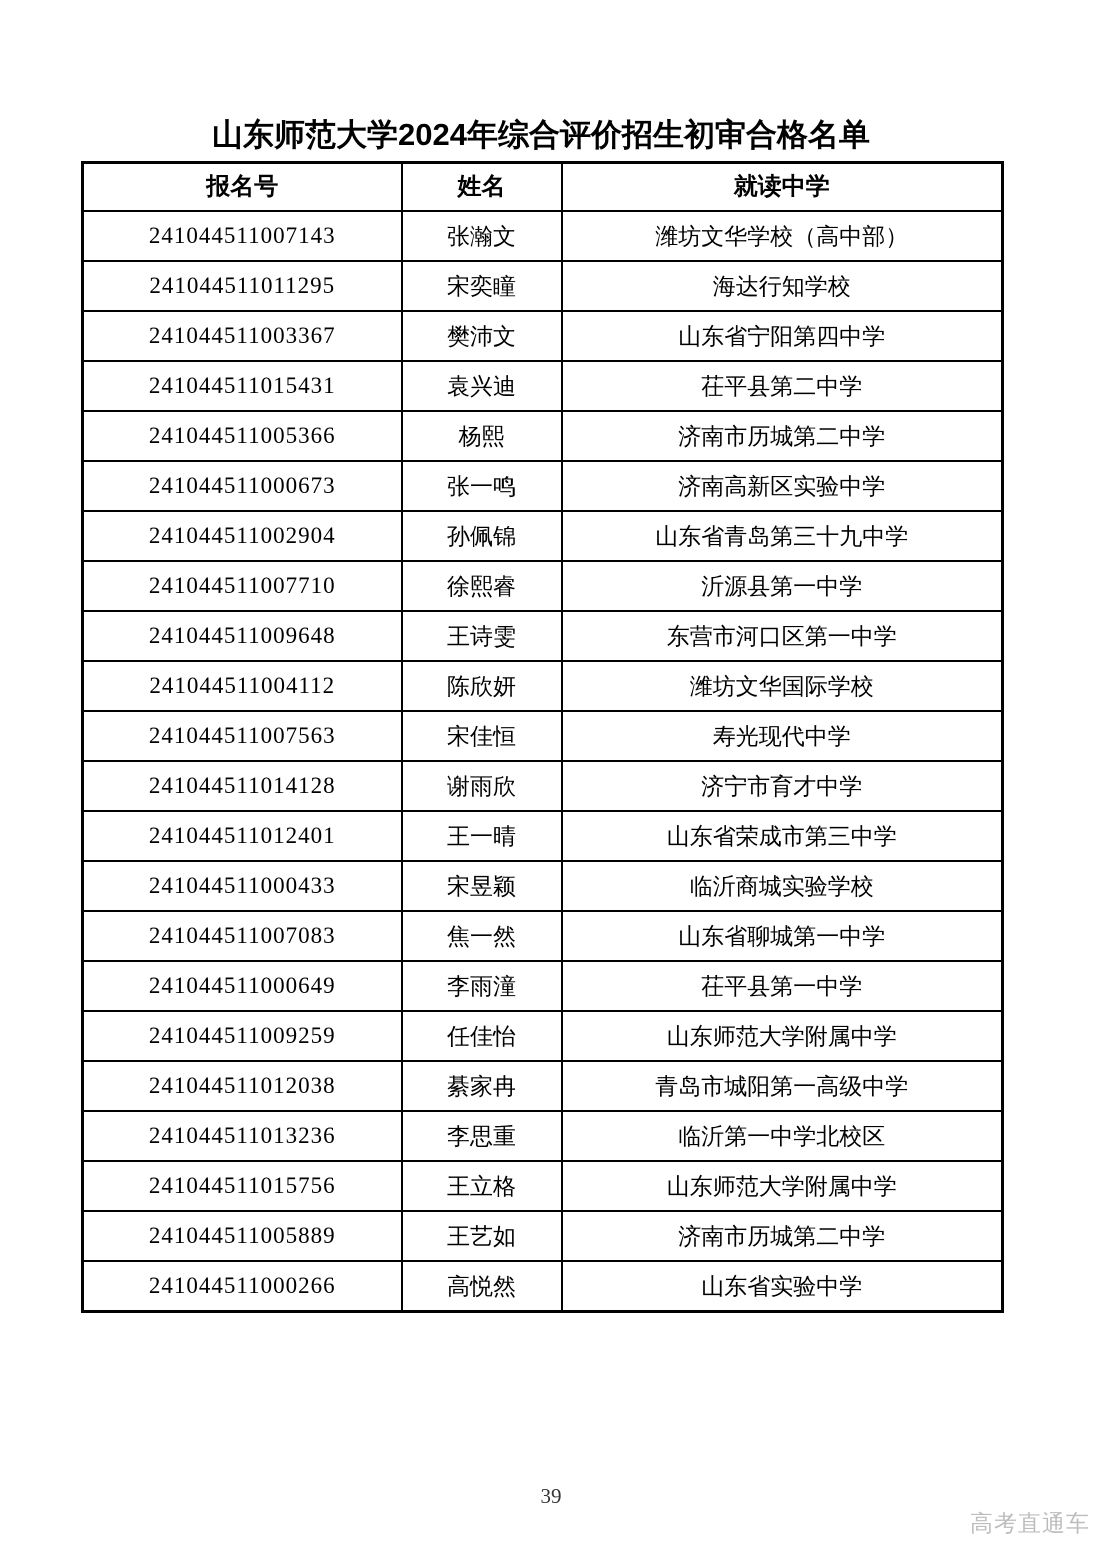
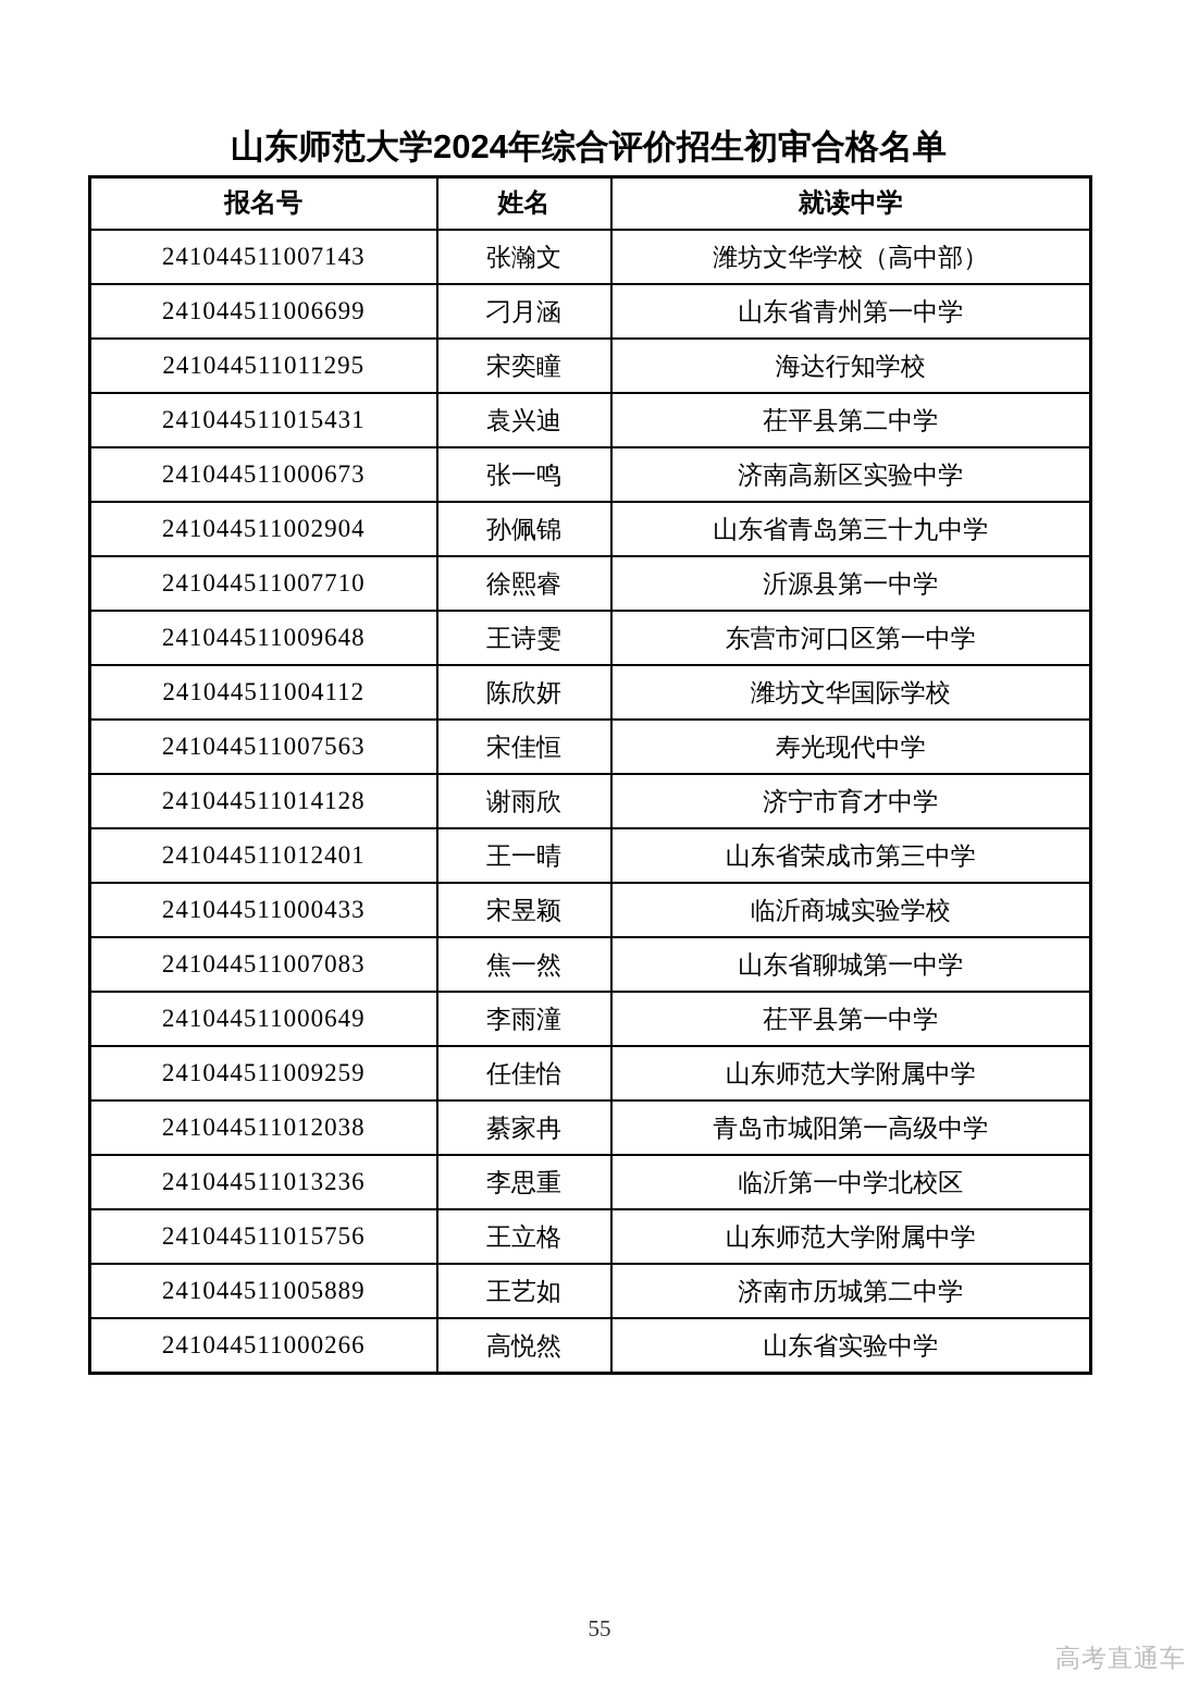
  山东师范大学2024年综合评价招生初审合格名单
  报名号	姓名	就读中学
  241044511007143	张瀚文	潍坊文华学校（高中部）
+ 241044511006699	刁月涵	山东省青州第一中学
  241044511011295	宋奕瞳	海达行知学校
- 241044511003367	樊沛文	山东省宁阳第四中学
  241044511015431	袁兴迪	茌平县第二中学
- 241044511005366	杨熙	济南市历城第二中学
  241044511000673	张一鸣	济南高新区实验中学
  241044511002904	孙佩锦	山东省青岛第三十九中学
  241044511007710	徐熙睿	沂源县第一中学
  241044511009648	王诗雯	东营市河口区第一中学
  241044511004112	陈欣妍	潍坊文华国际学校
  241044511007563	宋佳恒	寿光现代中学
  241044511014128	谢雨欣	济宁市育才中学
  241044511012401	王一晴	山东省荣成市第三中学
  241044511000433	宋昱颖	临沂商城实验学校
  241044511007083	焦一然	山东省聊城第一中学
  241044511000649	李雨潼	茌平县第一中学
  241044511009259	任佳怡	山东师范大学附属中学
  241044511012038	綦家冉	青岛市城阳第一高级中学
  241044511013236	李思重	临沂第一中学北校区
  241044511015756	王立格	山东师范大学附属中学
  241044511005889	王艺如	济南市历城第二中学
  241044511000266	高悦然	山东省实验中学
- 39
+ 55
  高考直通车
